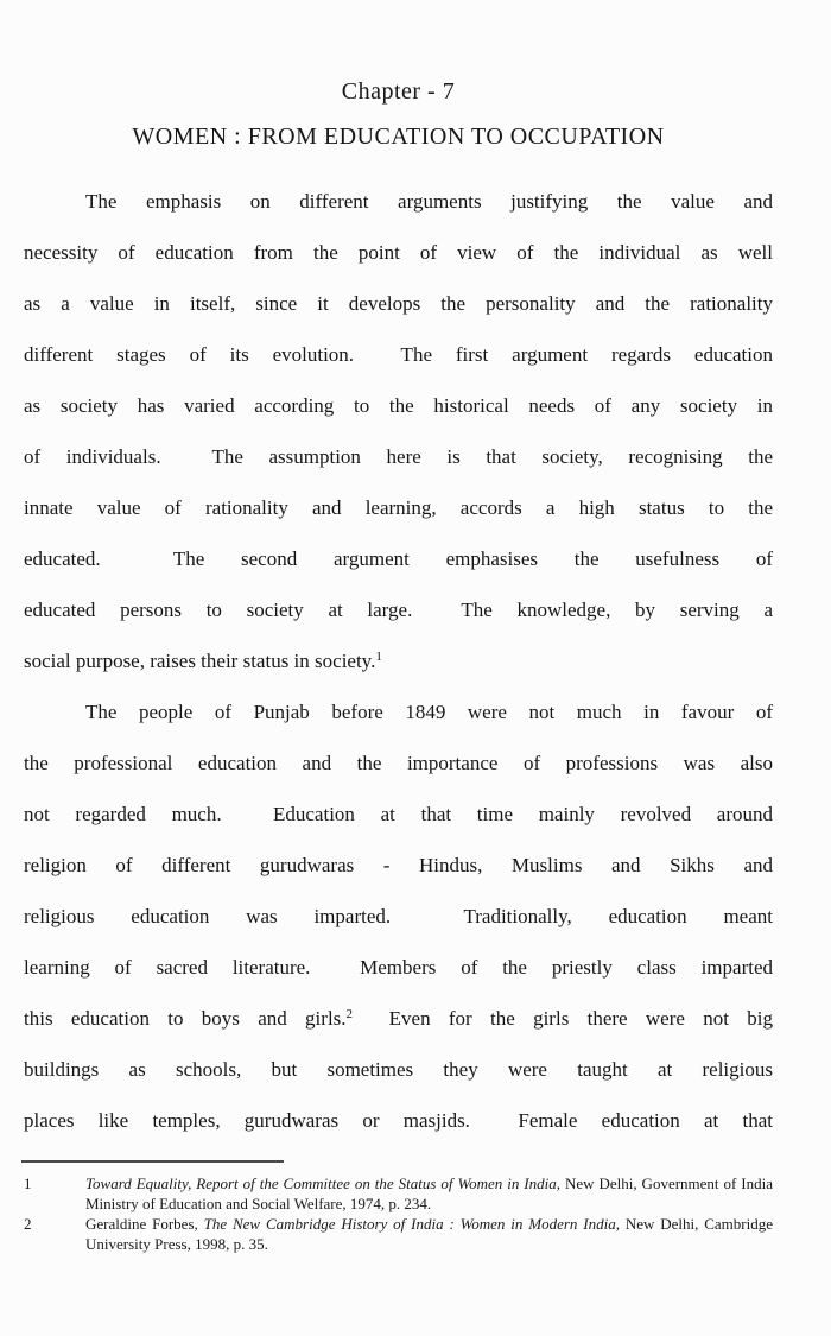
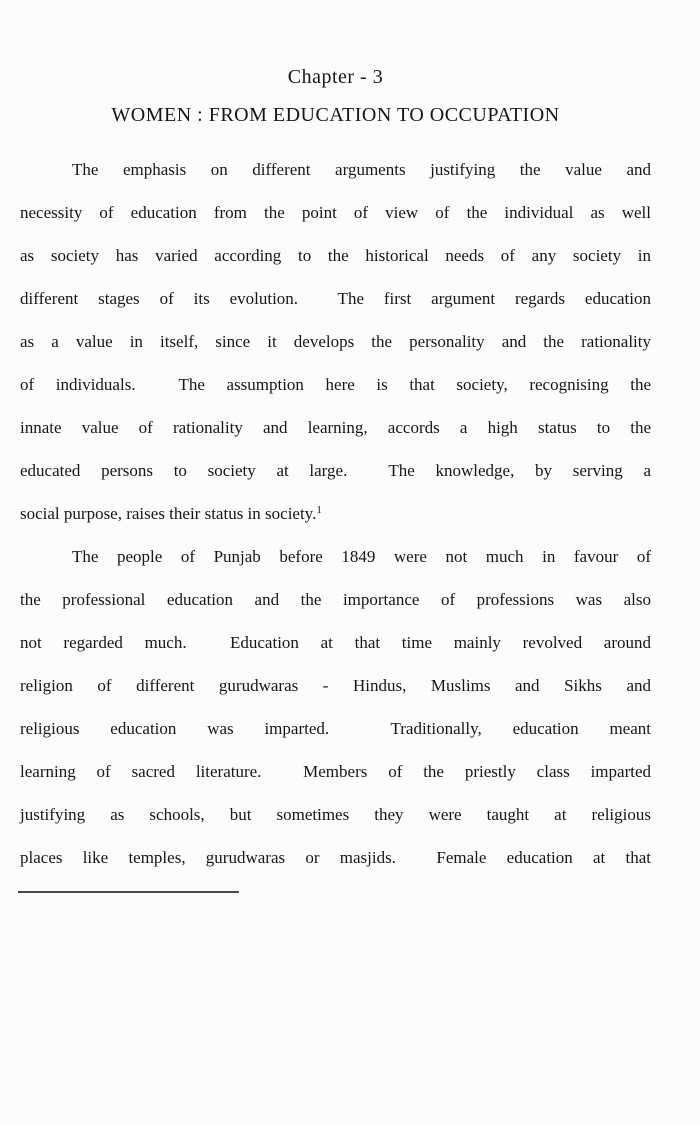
- Chapter - 7
+ Chapter - 3
  WOMEN : FROM EDUCATION TO OCCUPATION
  The emphasis on different arguments justifying the value and
  necessity of education from the point of view of the individual as well
- as a value in itself, since it develops the personality and the rationality
+ as society has varied according to the historical needs of any society in
  different stages of its evolution. The first argument regards education
- as society has varied according to the historical needs of any society in
+ as a value in itself, since it develops the personality and the rationality
  of individuals. The assumption here is that society, recognising the
  innate value of rationality and learning, accords a high status to the
- educated. The second argument emphasises the usefulness of
  educated persons to society at large. The knowledge, by serving a
  social purpose, raises their status in society.1
  The people of Punjab before 1849 were not much in favour of
  the professional education and the importance of professions was also
  not regarded much. Education at that time mainly revolved around
  religion of different gurudwaras - Hindus, Muslims and Sikhs and
  religious education was imparted. Traditionally, education meant
  learning of sacred literature. Members of the priestly class imparted
- this education to boys and girls.2 Even for the girls there were not big
- buildings as schools, but sometimes they were taught at religious
+ justifying as schools, but sometimes they were taught at religious
  places like temples, gurudwaras or masjids. Female education at that
- 1
- Toward Equality, Report of the Committee on the Status of Women in India, New Delhi, Government of India Ministry of Education and Social Welfare, 1974, p. 234.
- 2
- Geraldine Forbes, The New Cambridge History of India : Women in Modern India, New Delhi, Cambridge University Press, 1998, p. 35.
